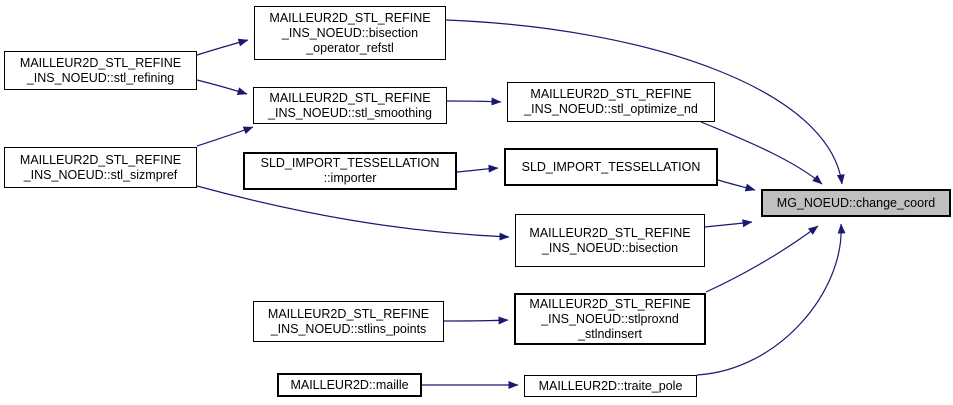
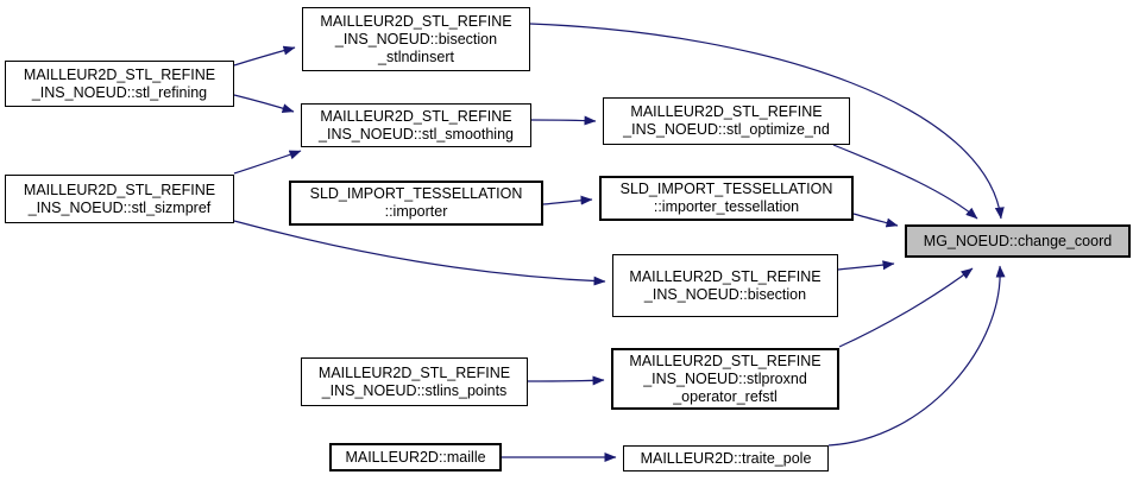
  MAILLEUR2D_STL_REFINE
  _INS_NOEUD::stl_refining
  MAILLEUR2D_STL_REFINE
  _INS_NOEUD::stl_sizmpref
  MAILLEUR2D_STL_REFINE
  _INS_NOEUD::bisection
- _operator_refstl
+ _stlndinsert
  MAILLEUR2D_STL_REFINE
  _INS_NOEUD::stl_smoothing
  SLD_IMPORT_TESSELLATION
  ::importer
  MAILLEUR2D_STL_REFINE
  _INS_NOEUD::stlins_points
  MAILLEUR2D::maille
  MAILLEUR2D_STL_REFINE
  _INS_NOEUD::stl_optimize_nd
  SLD_IMPORT_TESSELLATION
+ ::importer_tessellation
  MAILLEUR2D_STL_REFINE
  _INS_NOEUD::bisection
  MAILLEUR2D_STL_REFINE
  _INS_NOEUD::stlproxnd
- _stlndinsert
+ _operator_refstl
  MAILLEUR2D::traite_pole
  MG_NOEUD::change_coord
